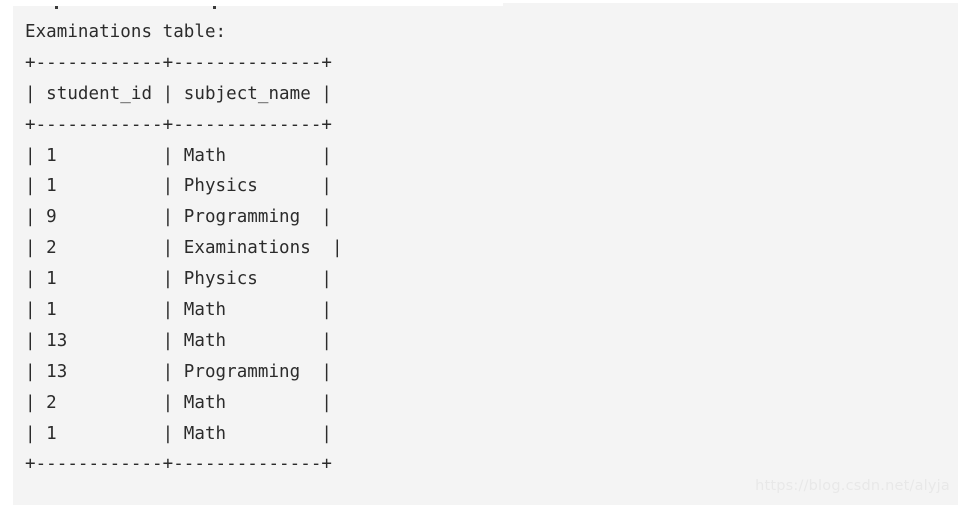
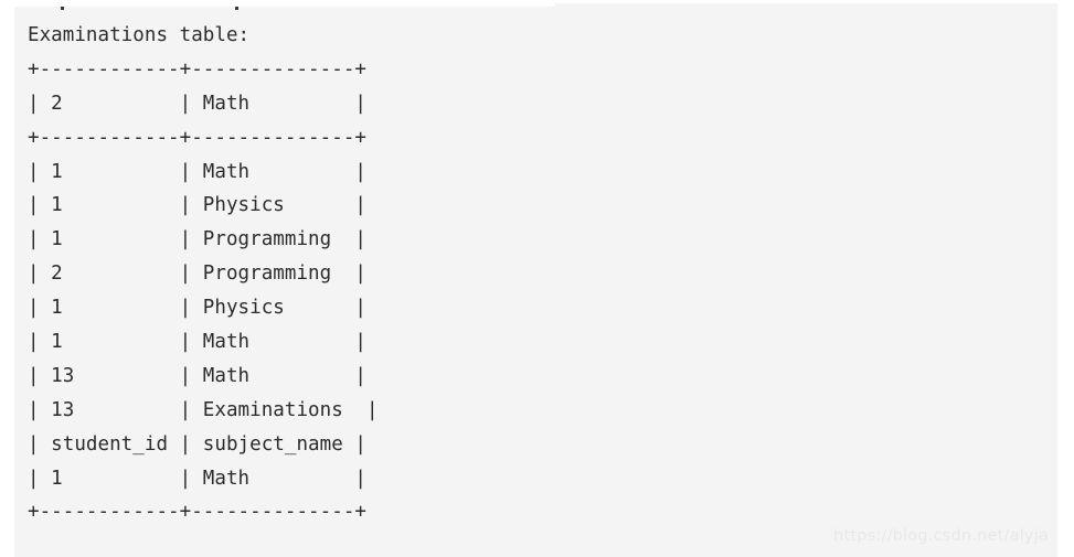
  Examinations table:
  +------------+--------------+
- | student_id | subject_name |
+ | 2 | Math |
  +------------+--------------+
  | 1 | Math |
  | 1 | Physics |
- | 9 | Programming |
+ | 1 | Programming |
- | 2 | Examinations |
+ | 2 | Programming |
  | 1 | Physics |
  | 1 | Math |
  | 13 | Math |
- | 13 | Programming |
+ | 13 | Examinations |
- | 2 | Math |
+ | student_id | subject_name |
  | 1 | Math |
  +------------+--------------+
